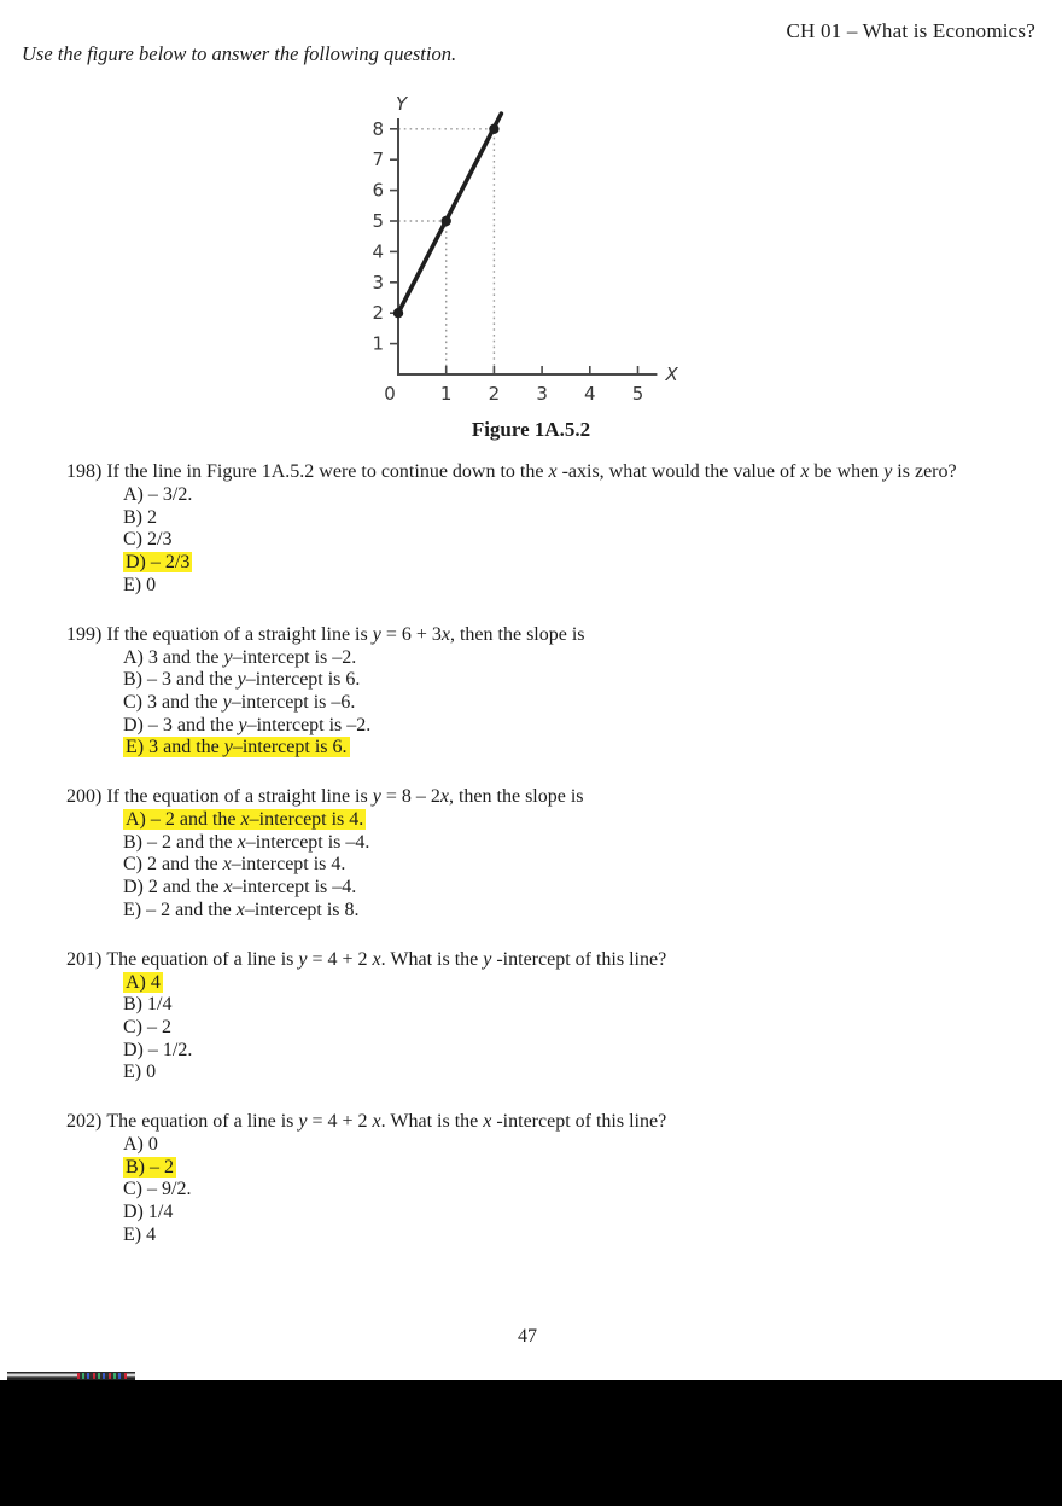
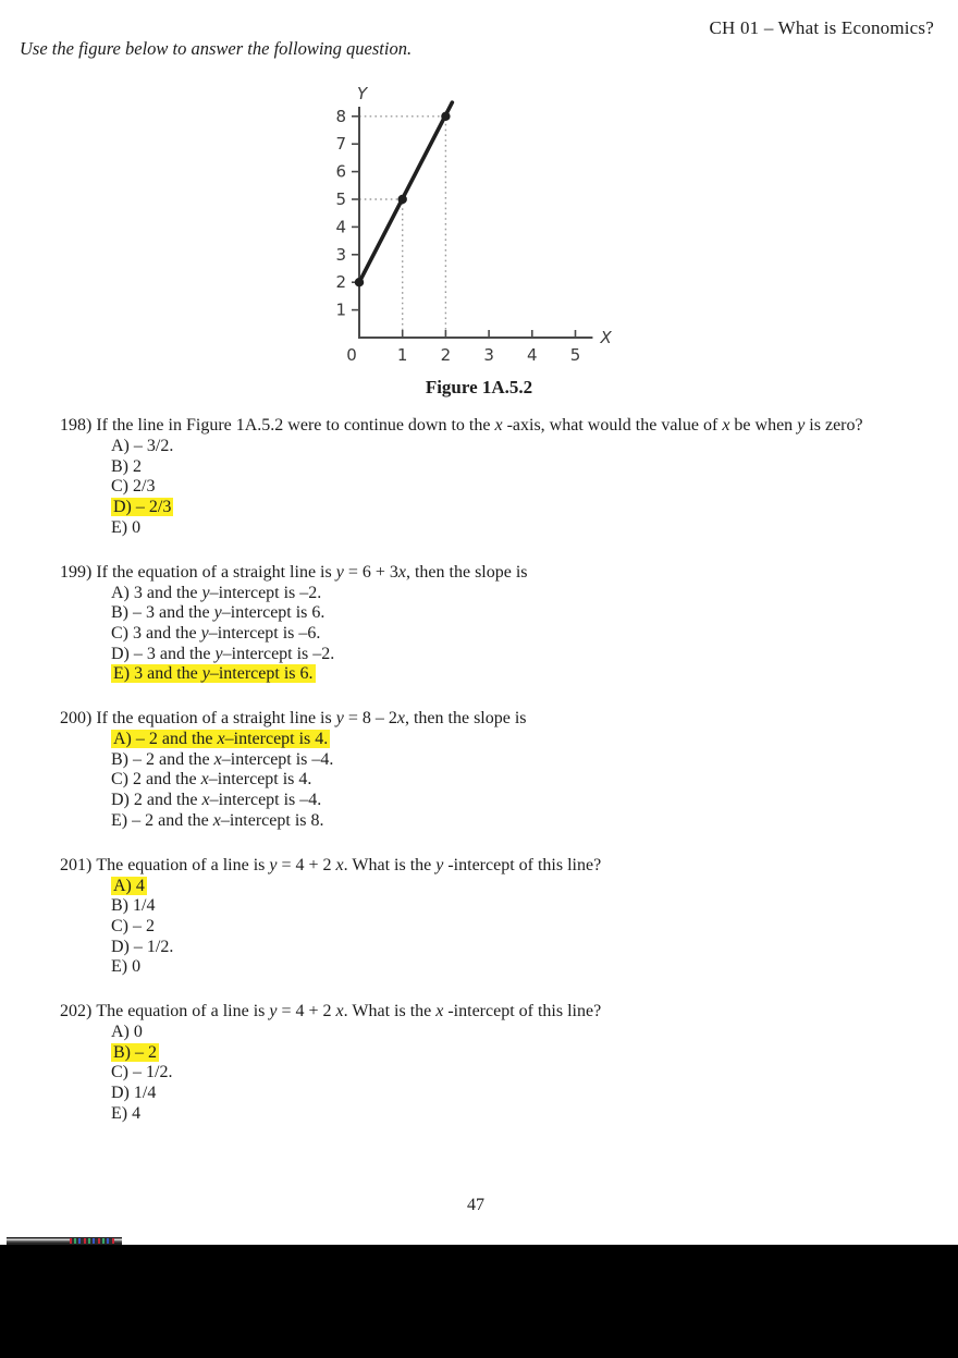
  CH 01 – What is Economics?
  Use the figure below to answer the following question.
  1
  2
  3
  4
  5
  6
  7
  8
  0
  1
  2
  3
  4
  5
  Y
  X
  Figure 1A.5.2
  198) If the line in Figure 1A.5.2 were to continue down to the x -axis, what would the value of x be when y is zero?
  A) – 3/2.
  B) 2
  C) 2/3
  D) – 2/3
  E) 0
  199) If the equation of a straight line is y = 6 + 3x, then the slope is
  A) 3 and the y–intercept is –2.
  B) – 3 and the y–intercept is 6.
  C) 3 and the y–intercept is –6.
  D) – 3 and the y–intercept is –2.
  E) 3 and the y–intercept is 6.
  200) If the equation of a straight line is y = 8 – 2x, then the slope is
  A) – 2 and the x–intercept is 4.
  B) – 2 and the x–intercept is –4.
  C) 2 and the x–intercept is 4.
  D) 2 and the x–intercept is –4.
  E) – 2 and the x–intercept is 8.
  201) The equation of a line is y = 4 + 2 x. What is the y -intercept of this line?
  A) 4
  B) 1/4
  C) – 2
  D) – 1/2.
  E) 0
  202) The equation of a line is y = 4 + 2 x. What is the x -intercept of this line?
  A) 0
  B) – 2
- C) – 9/2.
+ C) – 1/2.
  D) 1/4
  E) 4
  47
